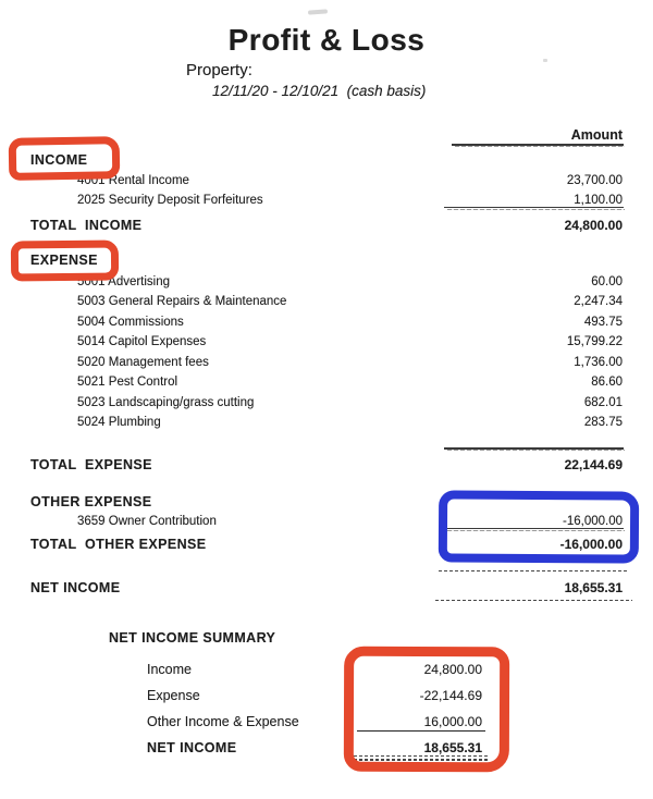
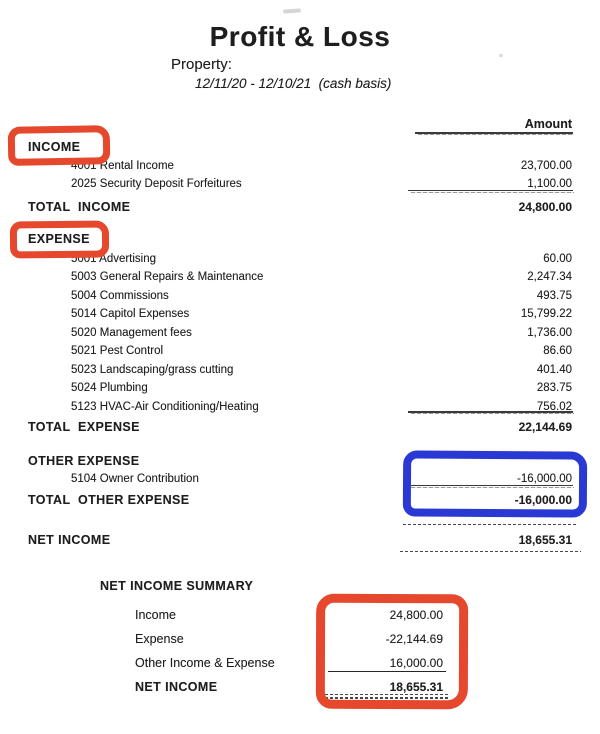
  Profit & Loss
  Property:
  12/11/20 - 12/10/21 (cash basis)
  Amount
  INCOME
  4001 Rental Income
  23,700.00
  2025 Security Deposit Forfeitures
  1,100.00
  TOTAL INCOME
  24,800.00
  EXPENSE
  5001 Advertising
  60.00
  5003 General Repairs & Maintenance
  2,247.34
  5004 Commissions
  493.75
  5014 Capitol Expenses
  15,799.22
  5020 Management fees
  1,736.00
  5021 Pest Control
  86.60
  5023 Landscaping/grass cutting
- 682.01
+ 401.40
  5024 Plumbing
  283.75
+ 5123 HVAC-Air Conditioning/Heating
+ 756.02
  TOTAL EXPENSE
  22,144.69
  OTHER EXPENSE
- 3659 Owner Contribution
+ 5104 Owner Contribution
  -16,000.00
  TOTAL OTHER EXPENSE
  -16,000.00
  NET INCOME
  18,655.31
  NET INCOME SUMMARY
  Income
  24,800.00
  Expense
  -22,144.69
  Other Income & Expense
  16,000.00
  NET INCOME
  18,655.31
